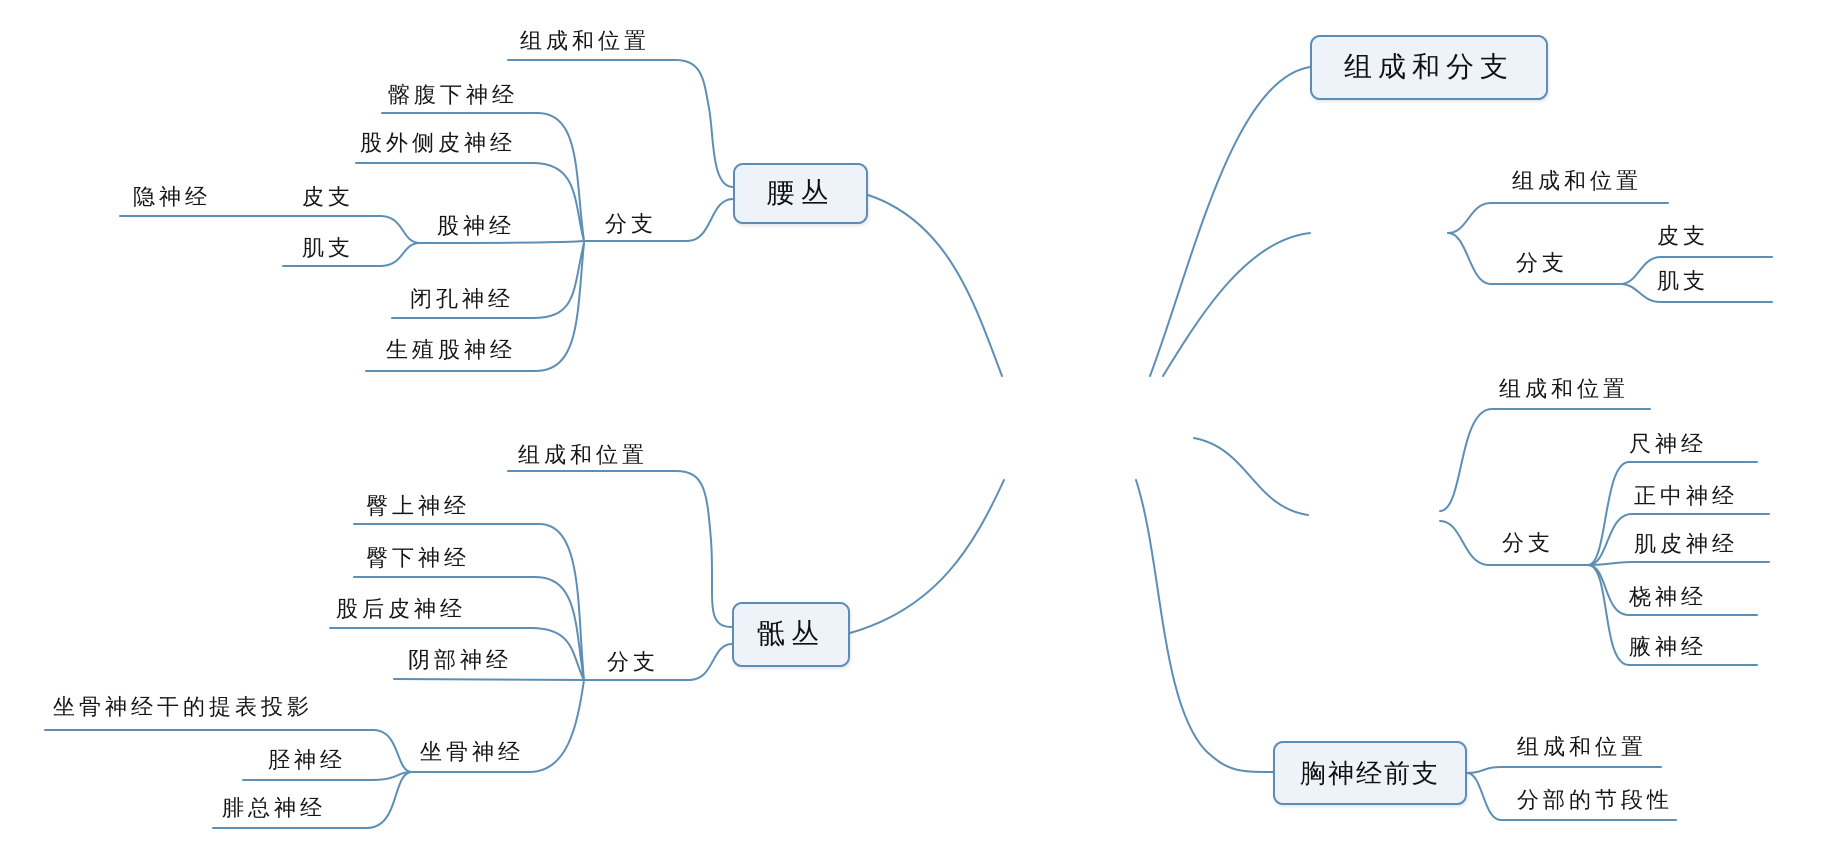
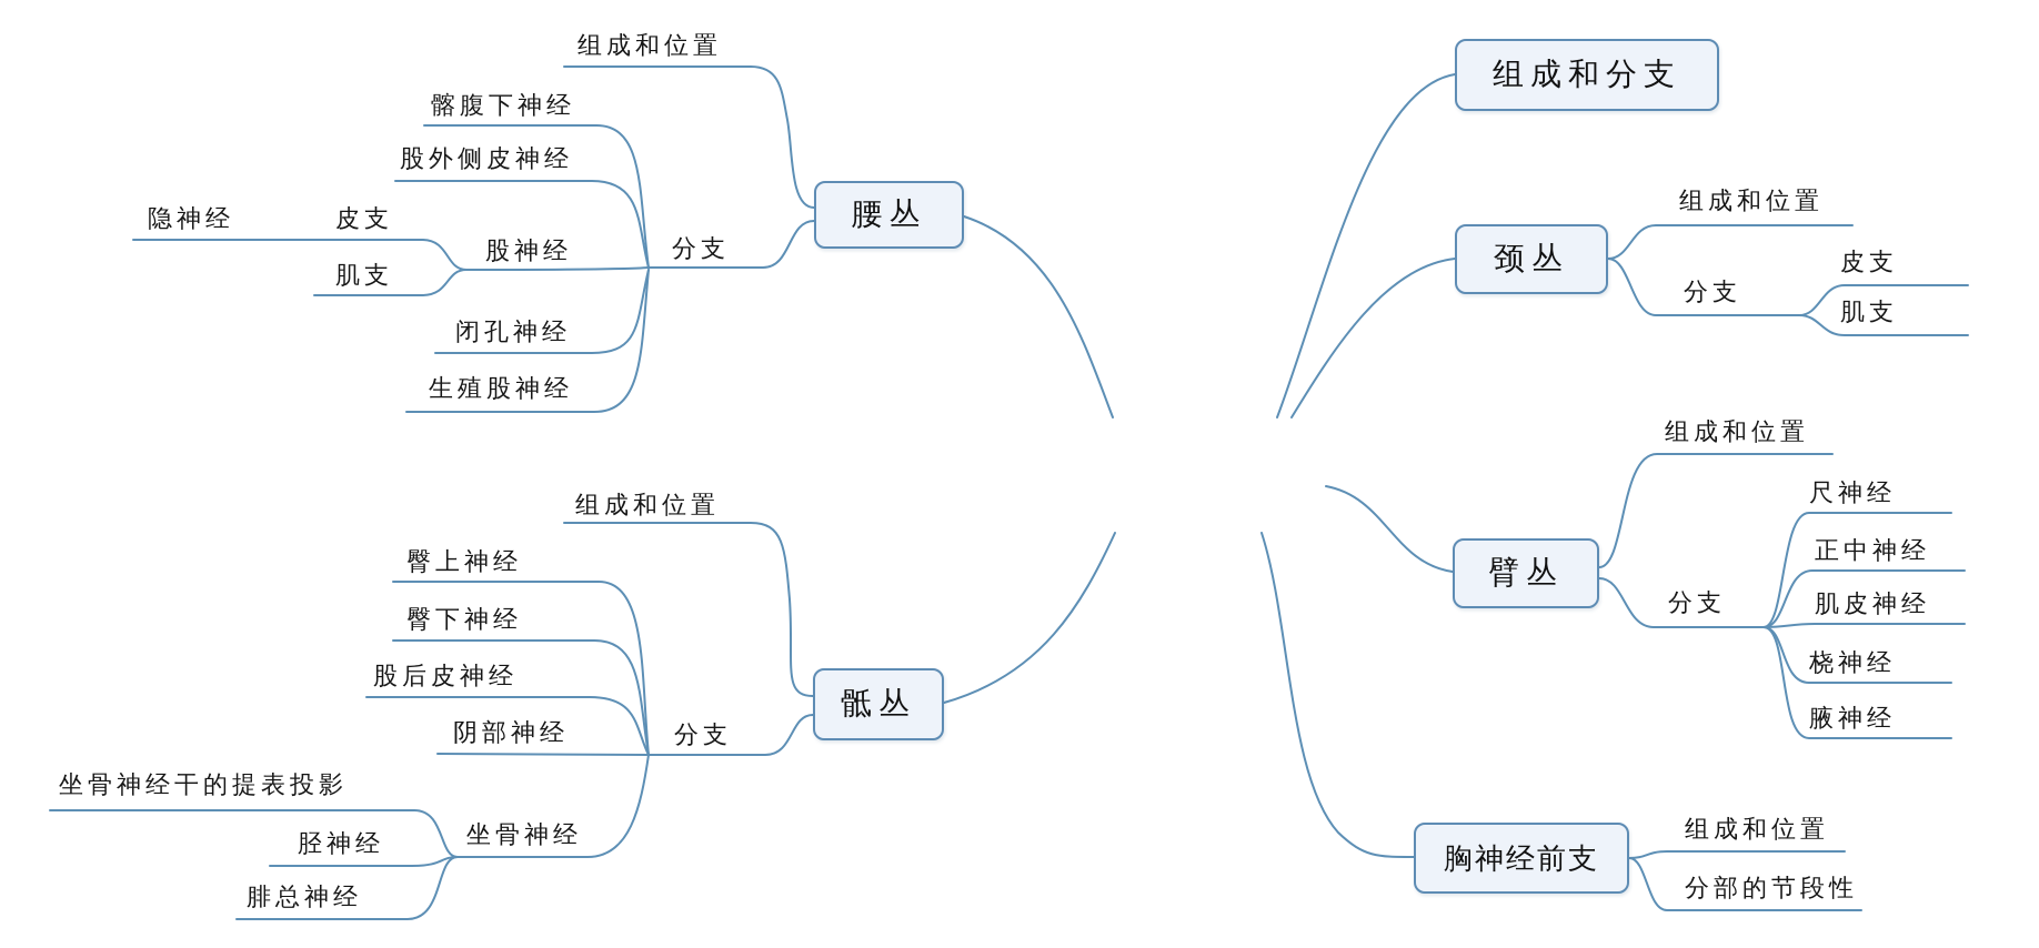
  组成和分支
+ 颈丛
+ 臂丛
  胸神经前支
  腰丛
  骶丛
  组成和位置
  分支
  皮支
  肌支
  组成和位置
  分支
  尺神经
  正中神经
  肌皮神经
  桡神经
  腋神经
  组成和位置
  分部的节段性
  组成和位置
  分支
  髂腹下神经
  股外侧皮神经
  股神经
  皮支
  隐神经
  肌支
  闭孔神经
  生殖股神经
  组成和位置
  分支
  臀上神经
  臀下神经
  股后皮神经
  阴部神经
  坐骨神经
  坐骨神经干的提表投影
  胫神经
  腓总神经
